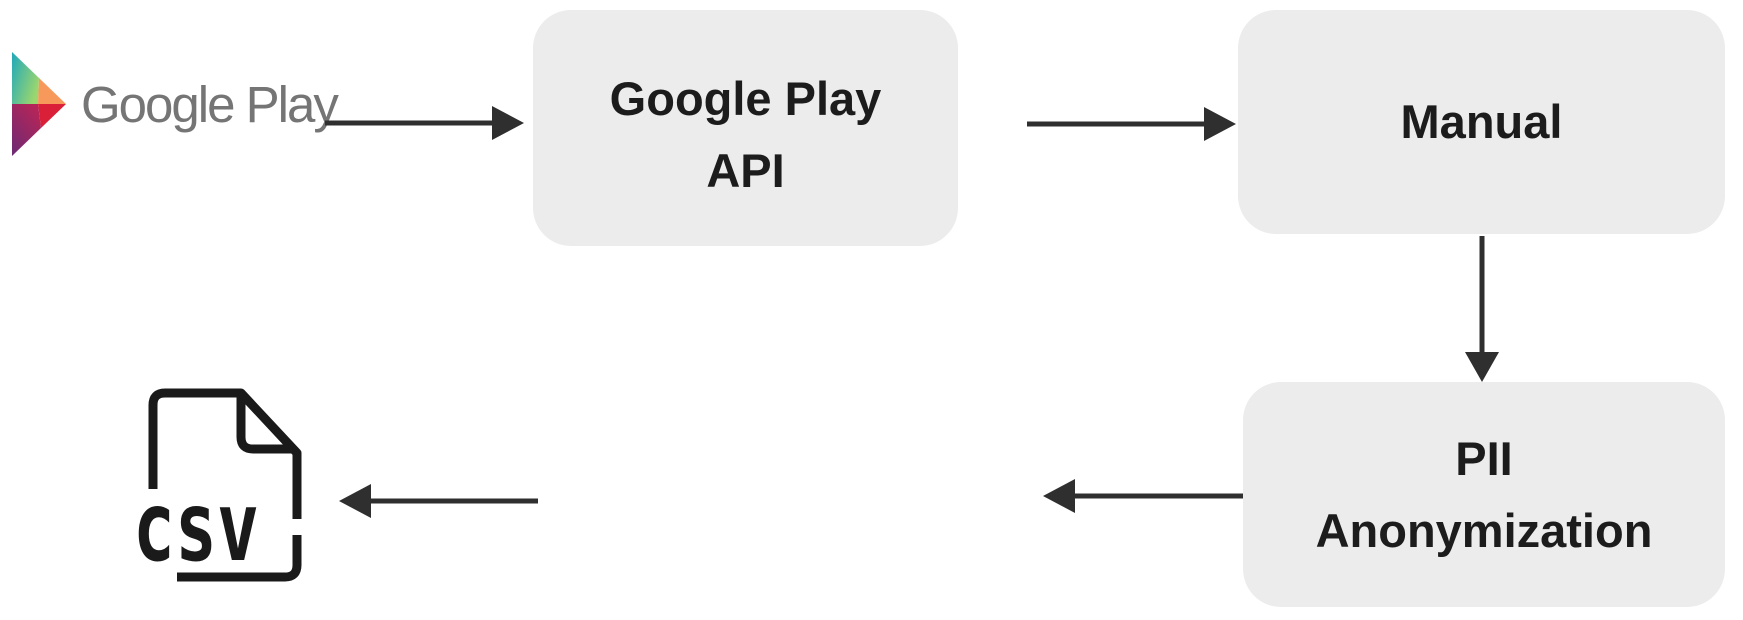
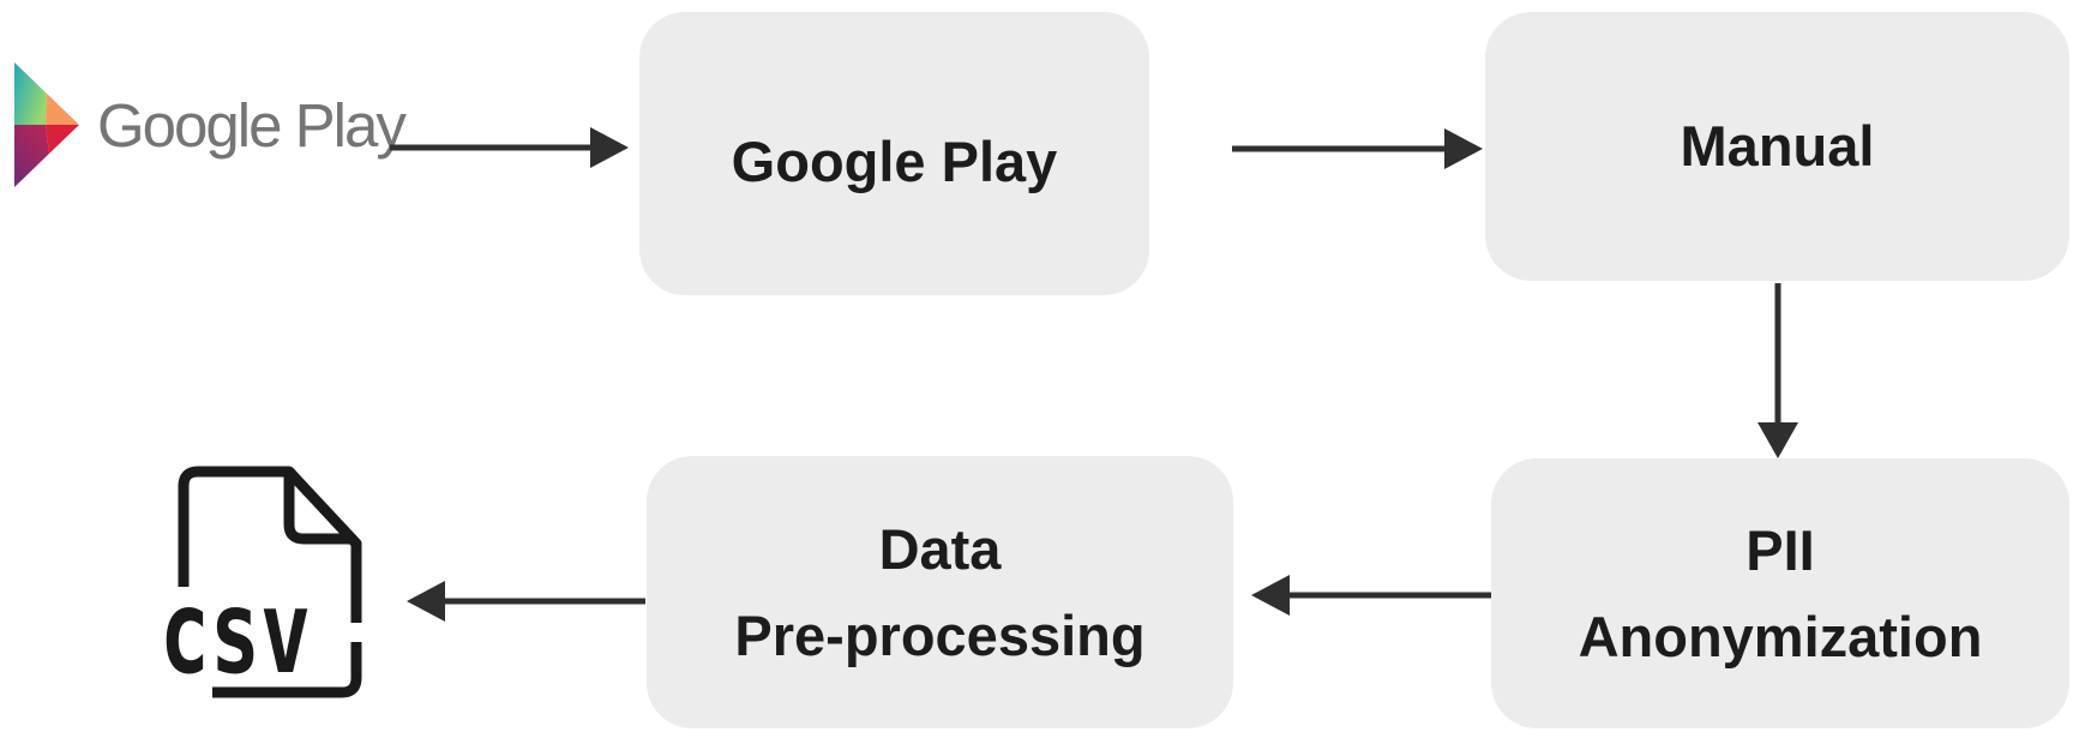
  Google Play
  Google Play
- API
  Manual
  PII
  Anonymization
+ Data
+ Pre-processing
  csv
